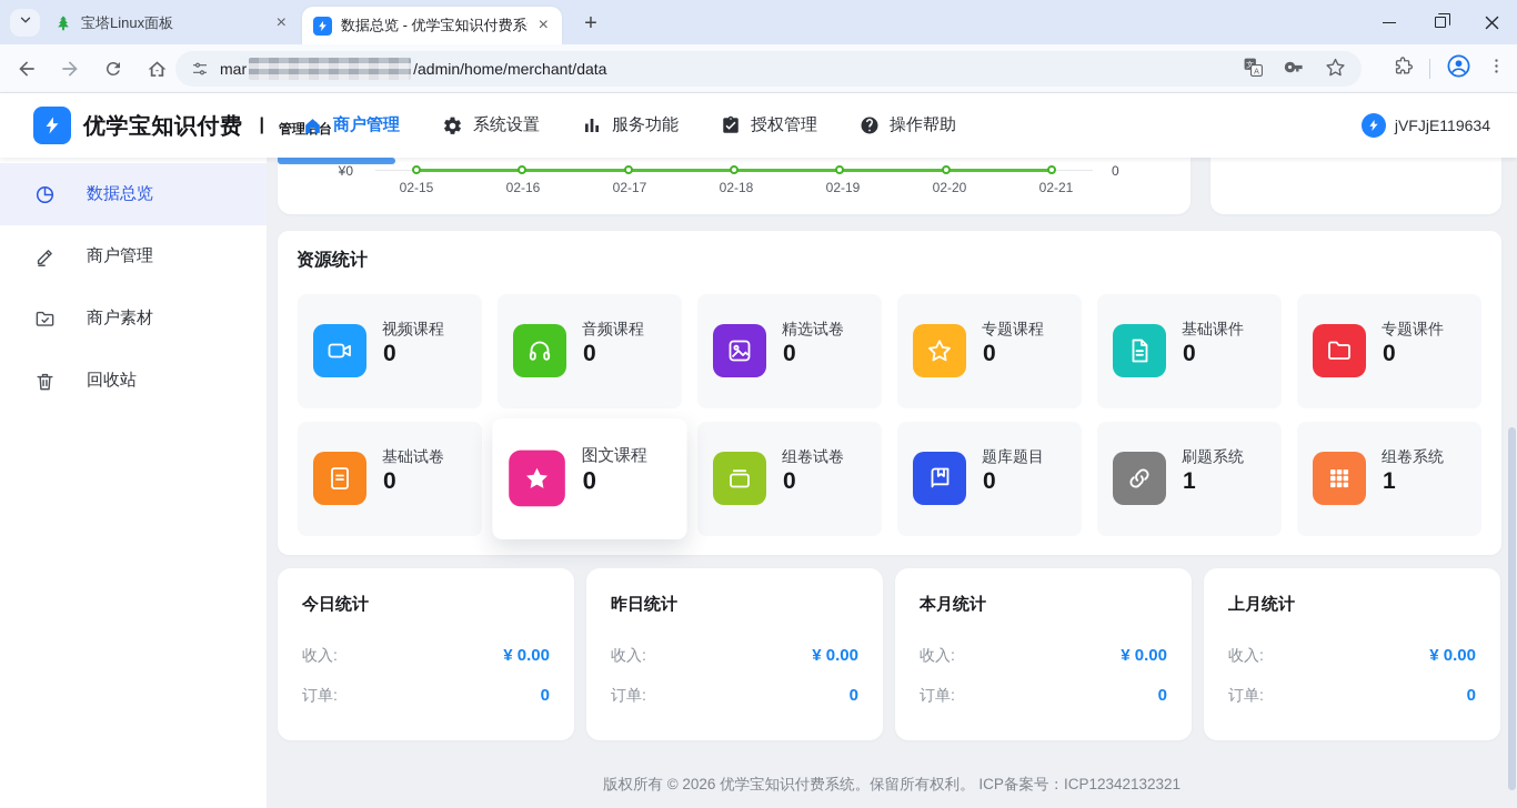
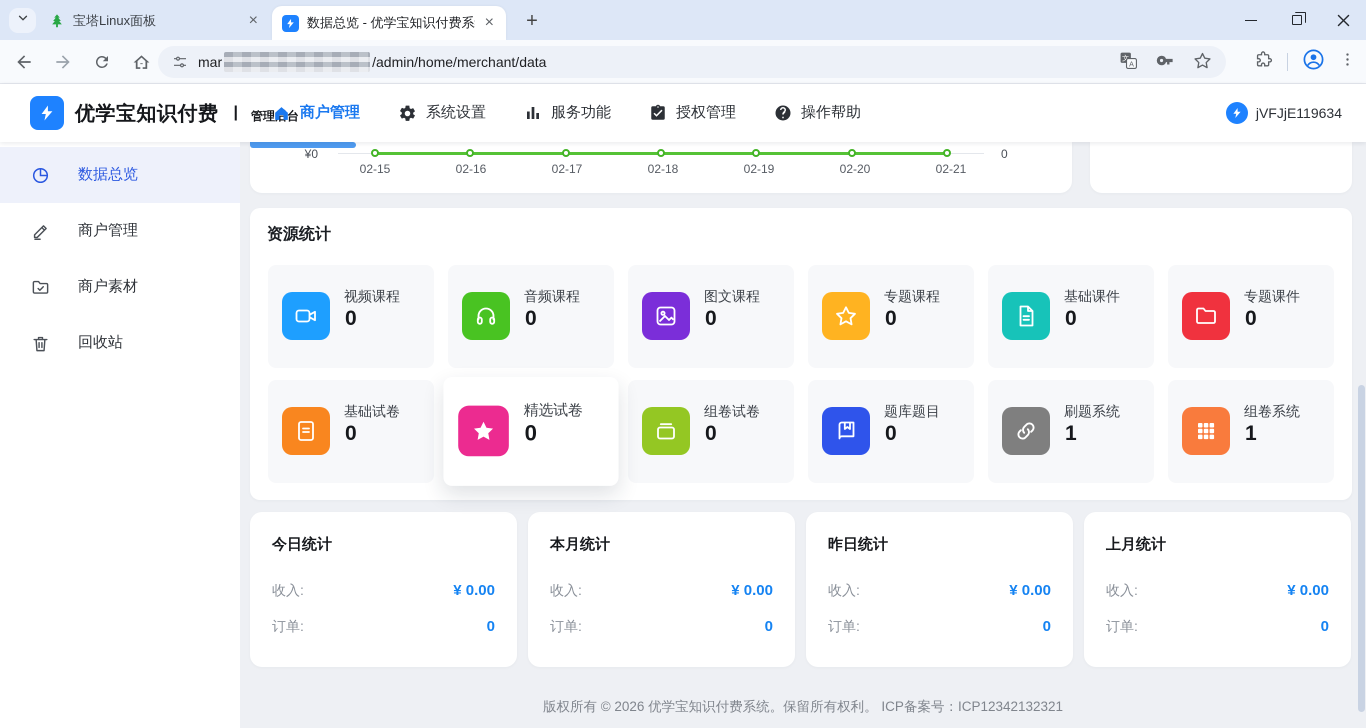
  宝塔Linux面板
  ×
  数据总览 - 优学宝知识付费系
  ×
  +
  mar
  /admin/home/merchant/data
  文
  A
  优学宝知识付费
  |
  管理后台
  商户管理
  系统设置
  服务功能
  授权管理
  操作帮助
  jVFJjE119634
  数据总览
  商户管理
  商户素材
  回收站
  ¥0
  0
  02-15
  02-16
  02-17
  02-18
  02-19
  02-20
  02-21
  资源统计
  视频课程
  0
  音频课程
  0
- 精选试卷
+ 图文课程
  0
  专题课程
  0
  基础课件
  0
  专题课件
  0
  基础试卷
  0
- 图文课程
+ 精选试卷
  0
  组卷试卷
  0
  题库题目
  0
  刷题系统
  1
  组卷系统
  1
  今日统计
  收入:
  ¥ 0.00
  订单:
  0
- 昨日统计
+ 本月统计
  收入:
  ¥ 0.00
  订单:
  0
- 本月统计
+ 昨日统计
  收入:
  ¥ 0.00
  订单:
  0
  上月统计
  收入:
  ¥ 0.00
  订单:
  0
  版权所有 © 2026 优学宝知识付费系统。保留所有权利。 ICP备案号：ICP12342132321
